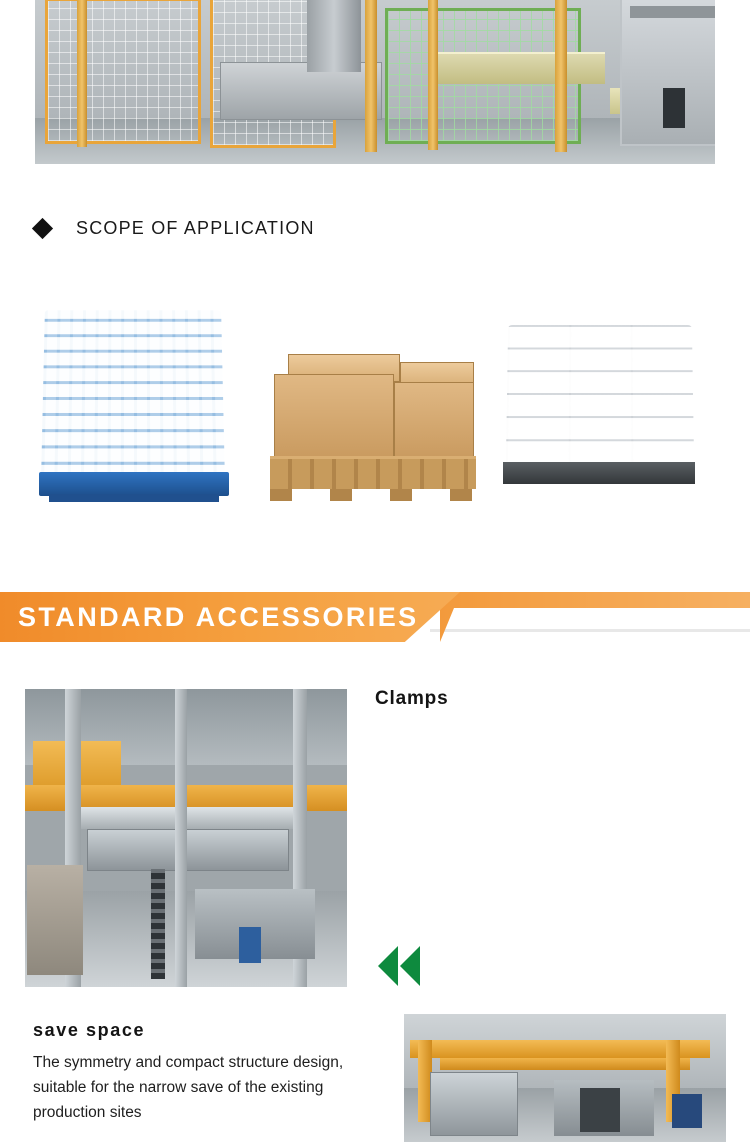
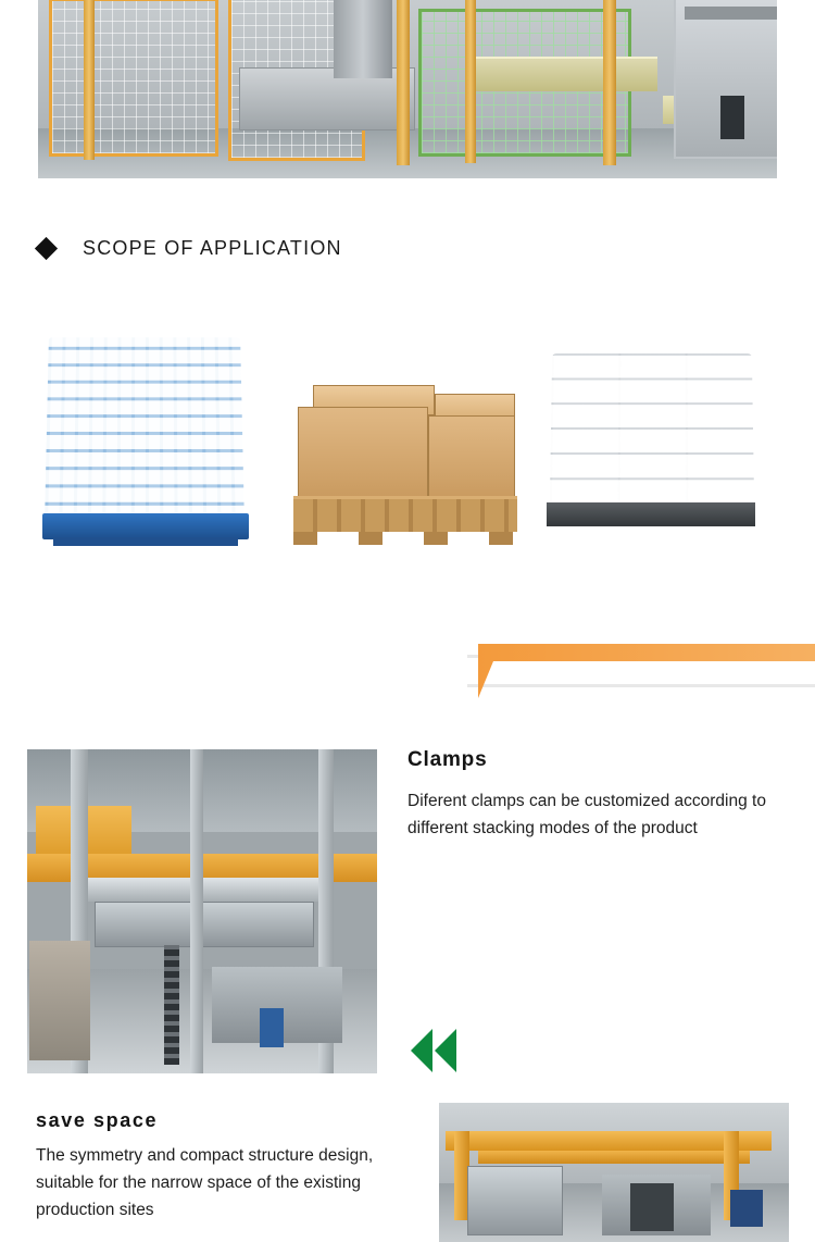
  SCOPE OF APPLICATION
- STANDARD ACCESSORIES
  Clamps
+ Diferent clamps can be customized according to different stacking modes of the product
  save space
- The symmetry and compact structure design, suitable for the narrow save of the existing production sites
+ The symmetry and compact structure design, suitable for the narrow space of the existing production sites
